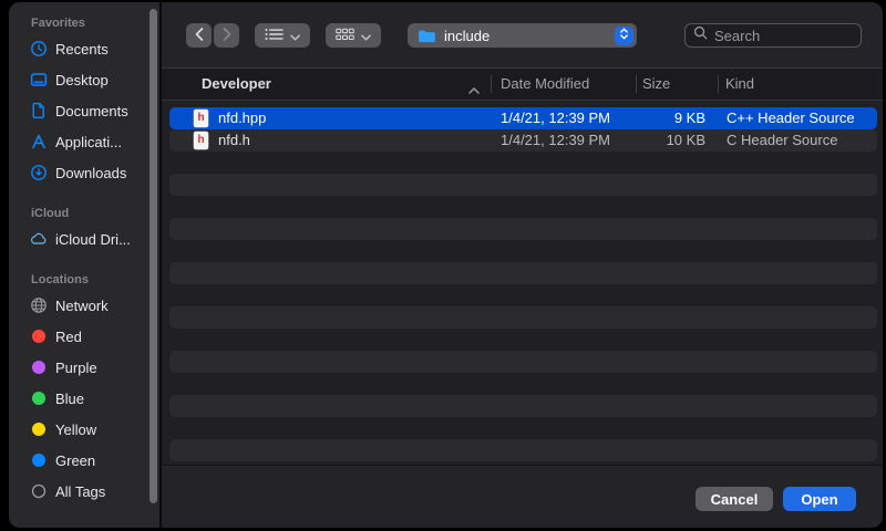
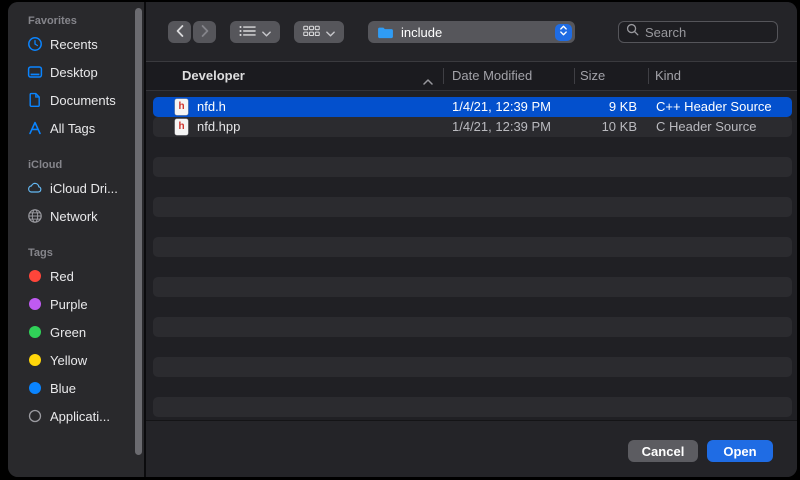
  Favorites
  Recents
  Desktop
  Documents
- Applicati...
+ All Tags
- Downloads
  iCloud
  iCloud Dri...
- Locations
  Network
+ Tags
  Red
  Purple
- Blue
+ Green
  Yellow
- Green
+ Blue
- All Tags
+ Applicati...
  include
  Search
  Developer
  Date Modified
  Size
  Kind
  h
- nfd.hpp
+ nfd.h
  1/4/21, 12:39 PM
  9 KB
  C++ Header Source
  h
- nfd.h
+ nfd.hpp
  1/4/21, 12:39 PM
  10 KB
  C Header Source
  Cancel
  Open
